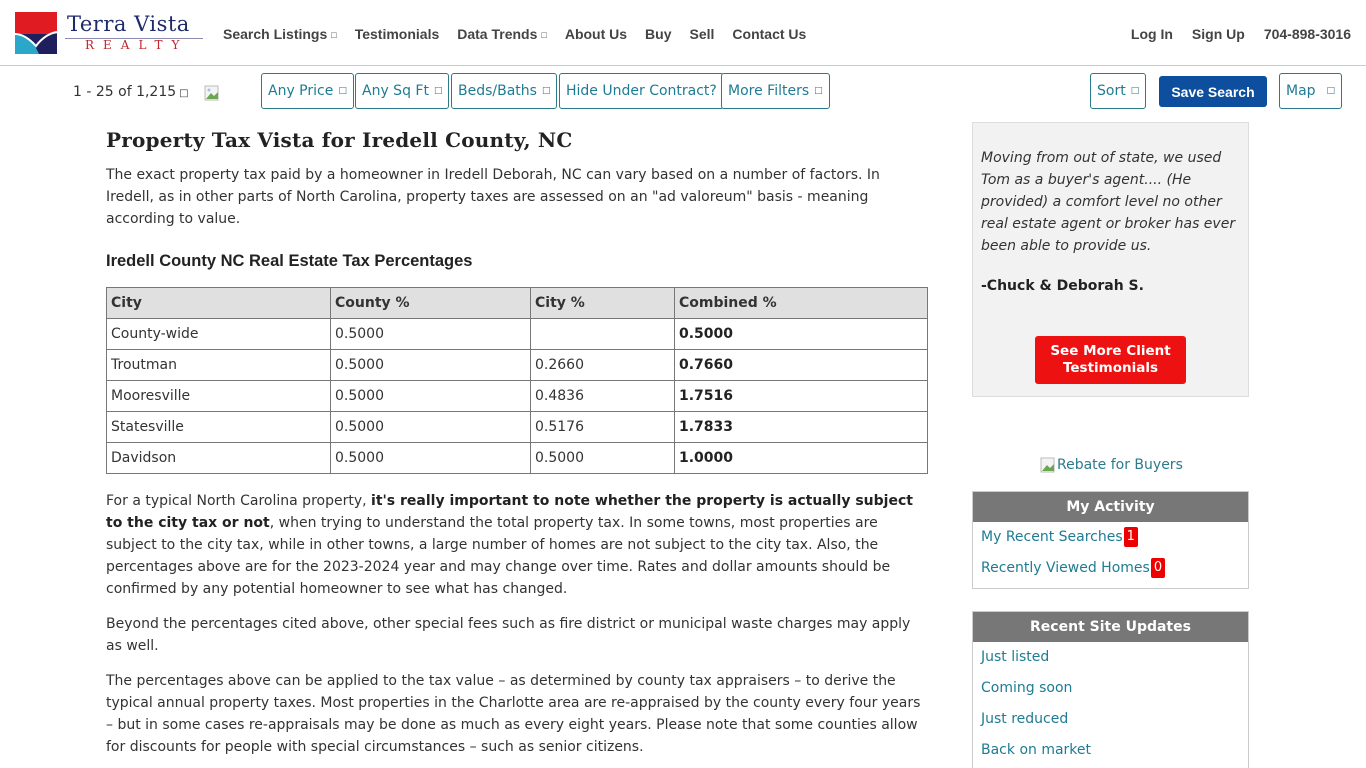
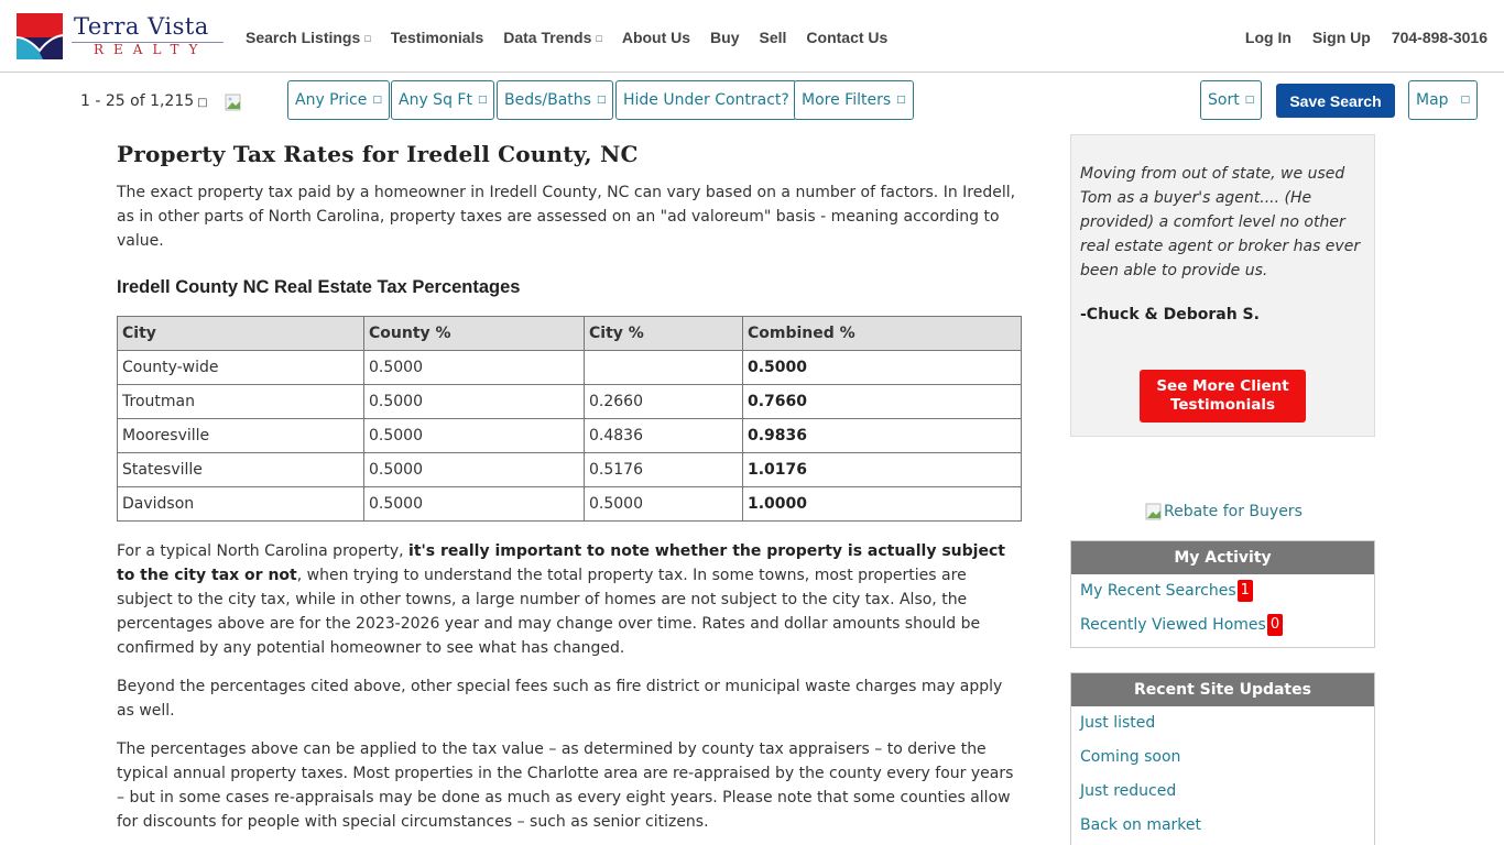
  Terra Vista
  REALTY
  Search Listings □
  Testimonials
  Data Trends □
  About Us
  Buy
  Sell
  Contact Us
  Log In
  Sign Up
  704-898-3016
  1 - 25 of 1,215 □
  Any Price
  □
  Any Sq Ft
  □
  Beds/Baths
  □
  Hide Under Contract?
  More Filters
  □
  Sort
  □
  Save Search
  Map
  □
- Property Tax Vista for Iredell County, NC
+ Property Tax Rates for Iredell County, NC
- The exact property tax paid by a homeowner in Iredell Deborah, NC can vary based on a number of factors. In Iredell, as in other parts of North Carolina, property taxes are assessed on an "ad valoreum" basis - meaning according to value.
+ The exact property tax paid by a homeowner in Iredell County, NC can vary based on a number of factors. In Iredell, as in other parts of North Carolina, property taxes are assessed on an "ad valoreum" basis - meaning according to value.
  Iredell County NC Real Estate Tax Percentages
  City	County %	City %	Combined %
  County-wide	0.5000		0.5000
  Troutman	0.5000	0.2660	0.7660
- Mooresville	0.5000	0.4836	1.7516
+ Mooresville	0.5000	0.4836	0.9836
- Statesville	0.5000	0.5176	1.7833
+ Statesville	0.5000	0.5176	1.0176
  Davidson	0.5000	0.5000	1.0000
- For a typical North Carolina property, it's really important to note whether the property is actually subject to the city tax or not, when trying to understand the total property tax. In some towns, most properties are subject to the city tax, while in other towns, a large number of homes are not subject to the city tax. Also, the percentages above are for the 2023-2024 year and may change over time. Rates and dollar amounts should be confirmed by any potential homeowner to see what has changed.
+ For a typical North Carolina property, it's really important to note whether the property is actually subject to the city tax or not, when trying to understand the total property tax. In some towns, most properties are subject to the city tax, while in other towns, a large number of homes are not subject to the city tax. Also, the percentages above are for the 2023-2026 year and may change over time. Rates and dollar amounts should be confirmed by any potential homeowner to see what has changed.
  Beyond the percentages cited above, other special fees such as fire district or municipal waste charges may apply as well.
  The percentages above can be applied to the tax value – as determined by county tax appraisers – to derive the typical annual property taxes. Most properties in the Charlotte area are re-appraised by the county every four years – but in some cases re-appraisals may be done as much as every eight years. Please note that some counties allow for discounts for people with special circumstances – such as senior citizens.
  Moving from out of state, we used Tom as a buyer's agent.... (He provided) a comfort level no other real estate agent or broker has ever been able to provide us.
  -Chuck & Deborah S.
  See More Client Testimonials
  Rebate for Buyers
  My Activity
  My Recent Searches 1
  Recently Viewed Homes 0
  Recent Site Updates
  Just listed
  Coming soon
  Just reduced
  Back on market
